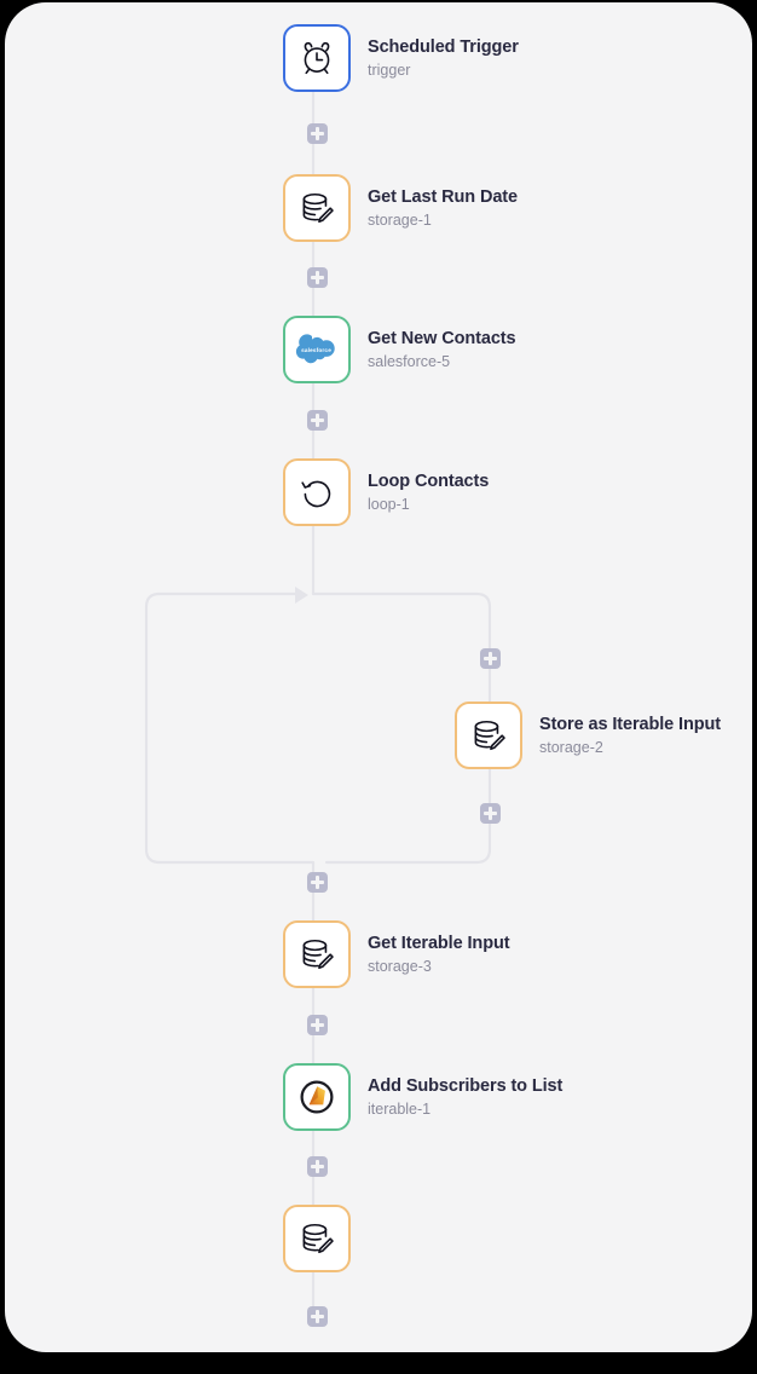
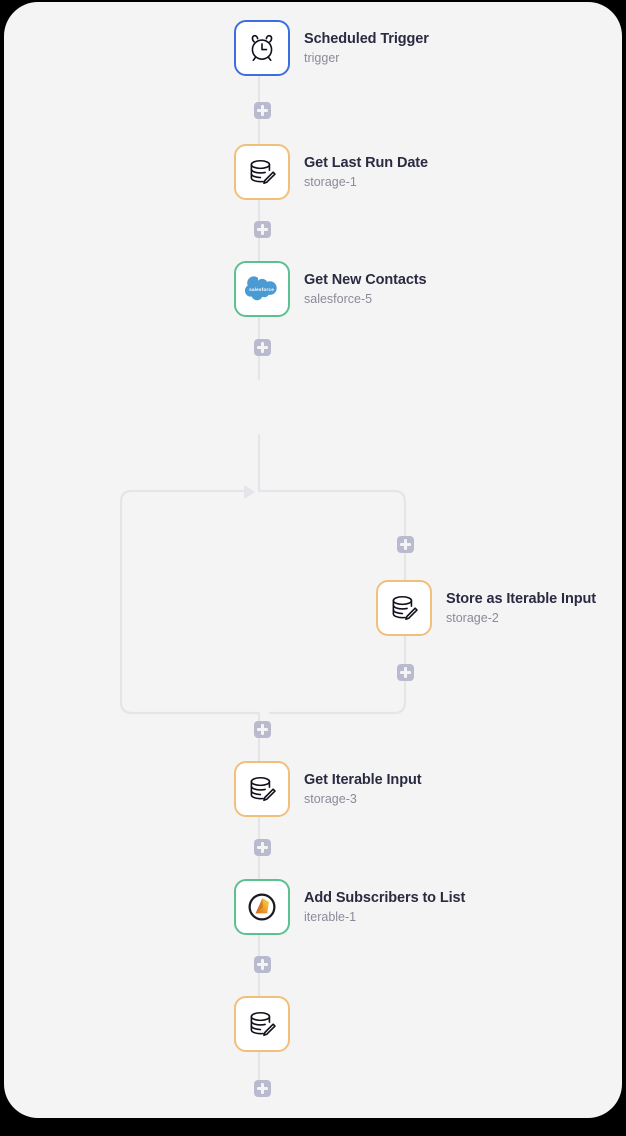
  Scheduled Trigger
  trigger
  Get Last Run Date
  storage-1
  Get New Contacts
  salesforce-5
- Loop Contacts
- loop-1
  Store as Iterable Input
  storage-2
  Get Iterable Input
  storage-3
  Add Subscribers to List
  iterable-1
